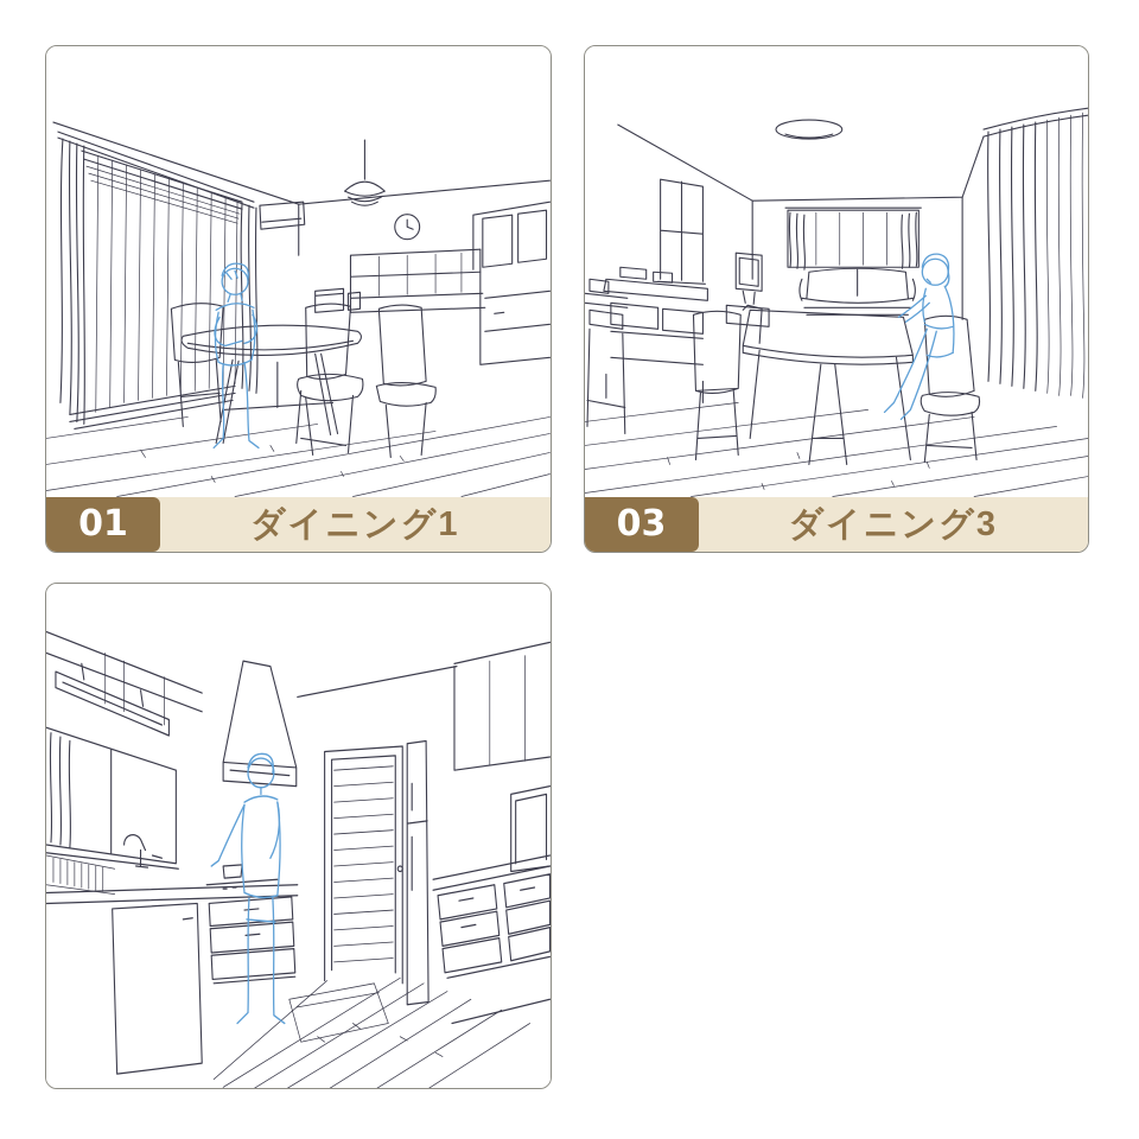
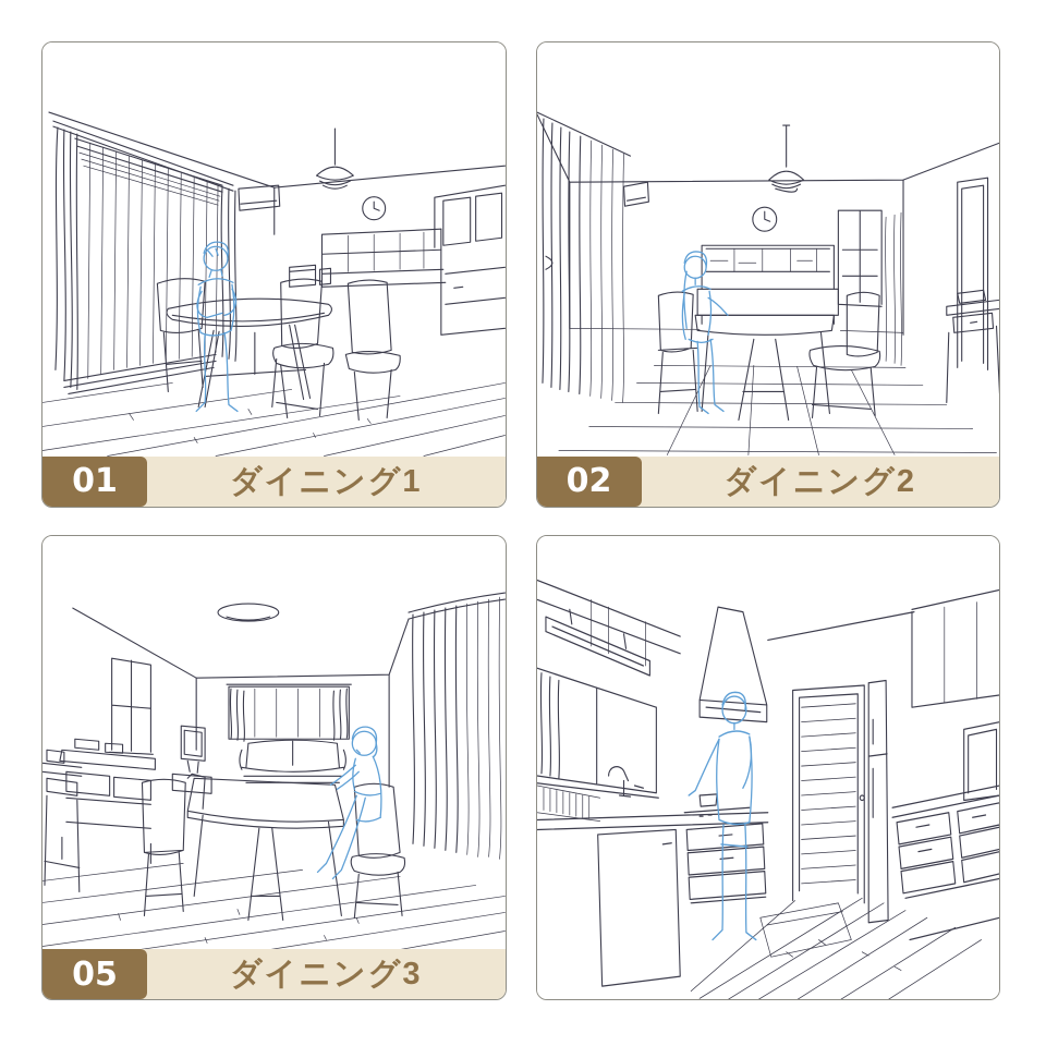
  01
  ダイニング1
+ 02
+ ダイニング2
- 03
+ 05
  ダイニング3
